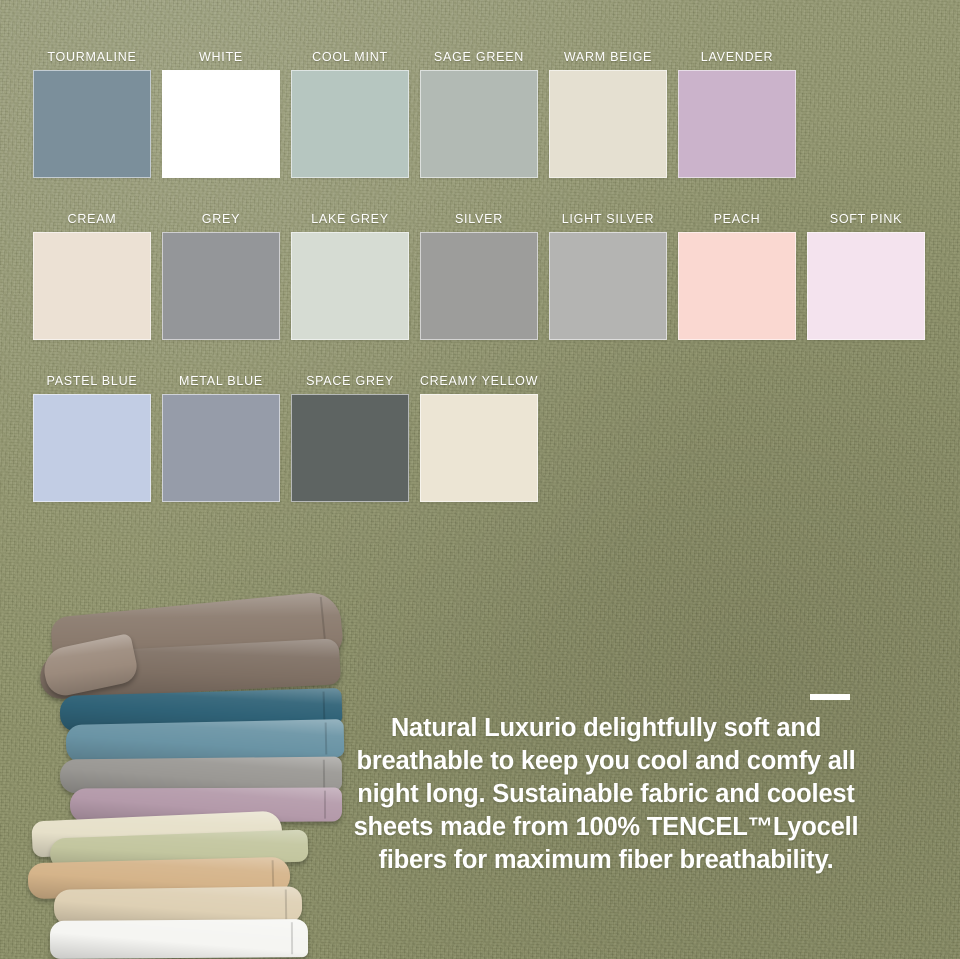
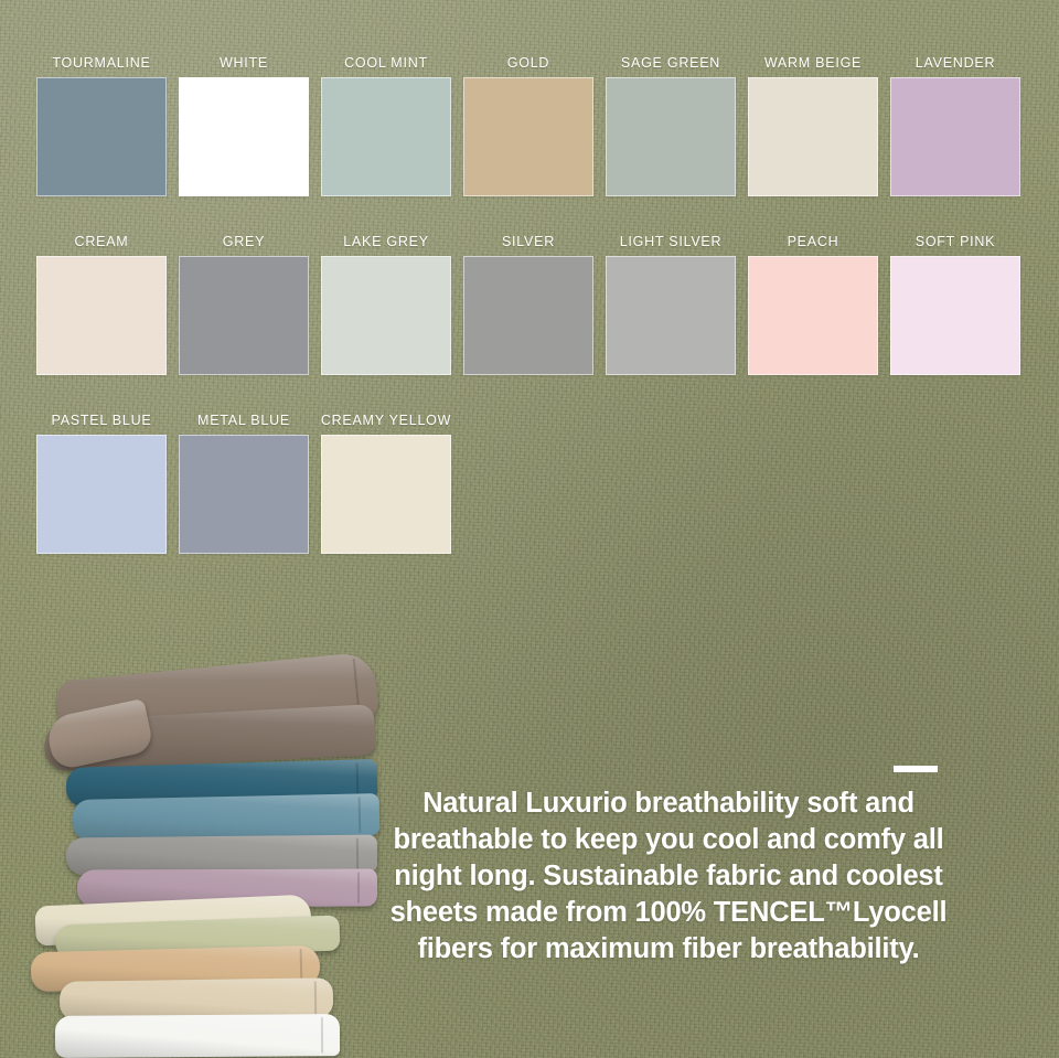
  TOURMALINE
  WHITE
  COOL MINT
+ GOLD
  SAGE GREEN
  WARM BEIGE
  LAVENDER
  CREAM
  GREY
  LAKE GREY
  SILVER
  LIGHT SILVER
  PEACH
  SOFT PINK
  PASTEL BLUE
  METAL BLUE
- SPACE GREY
  CREAMY YELLOW
- Natural Luxurio delightfully soft and breathable to keep you cool and comfy all night long. Sustainable fabric and coolest sheets made from 100% TENCEL™Lyocell fibers for maximum fiber breathability.
+ Natural Luxurio breathability soft and breathable to keep you cool and comfy all night long. Sustainable fabric and coolest sheets made from 100% TENCEL™Lyocell fibers for maximum fiber breathability.
